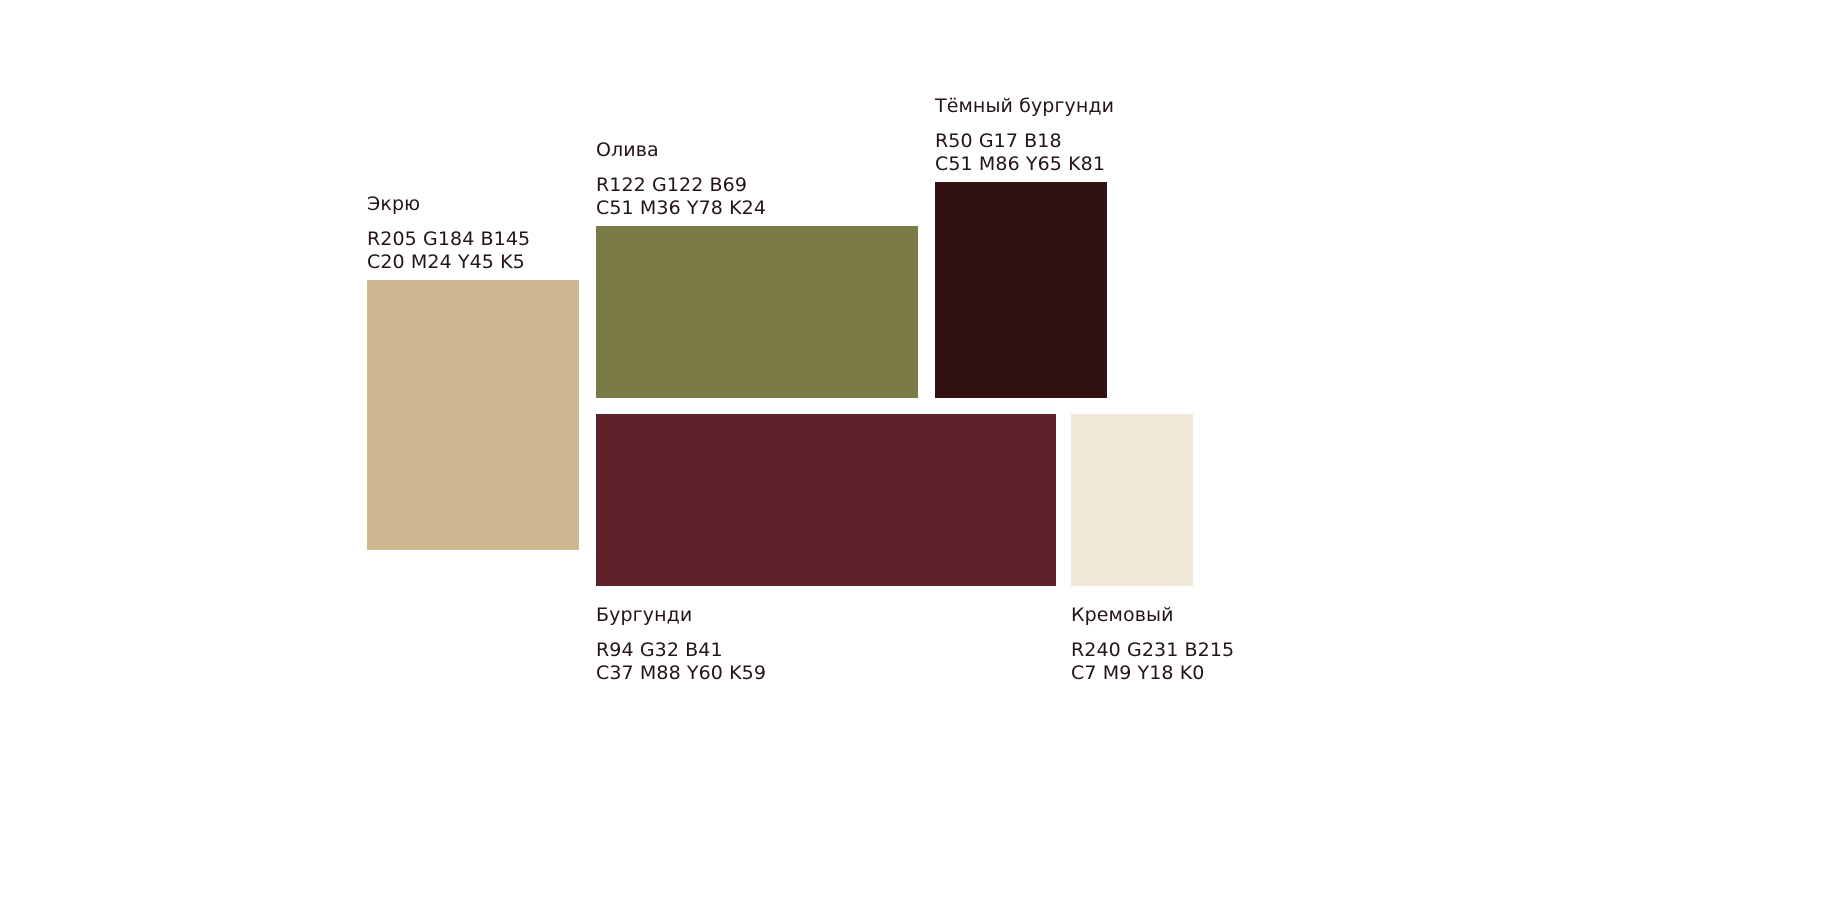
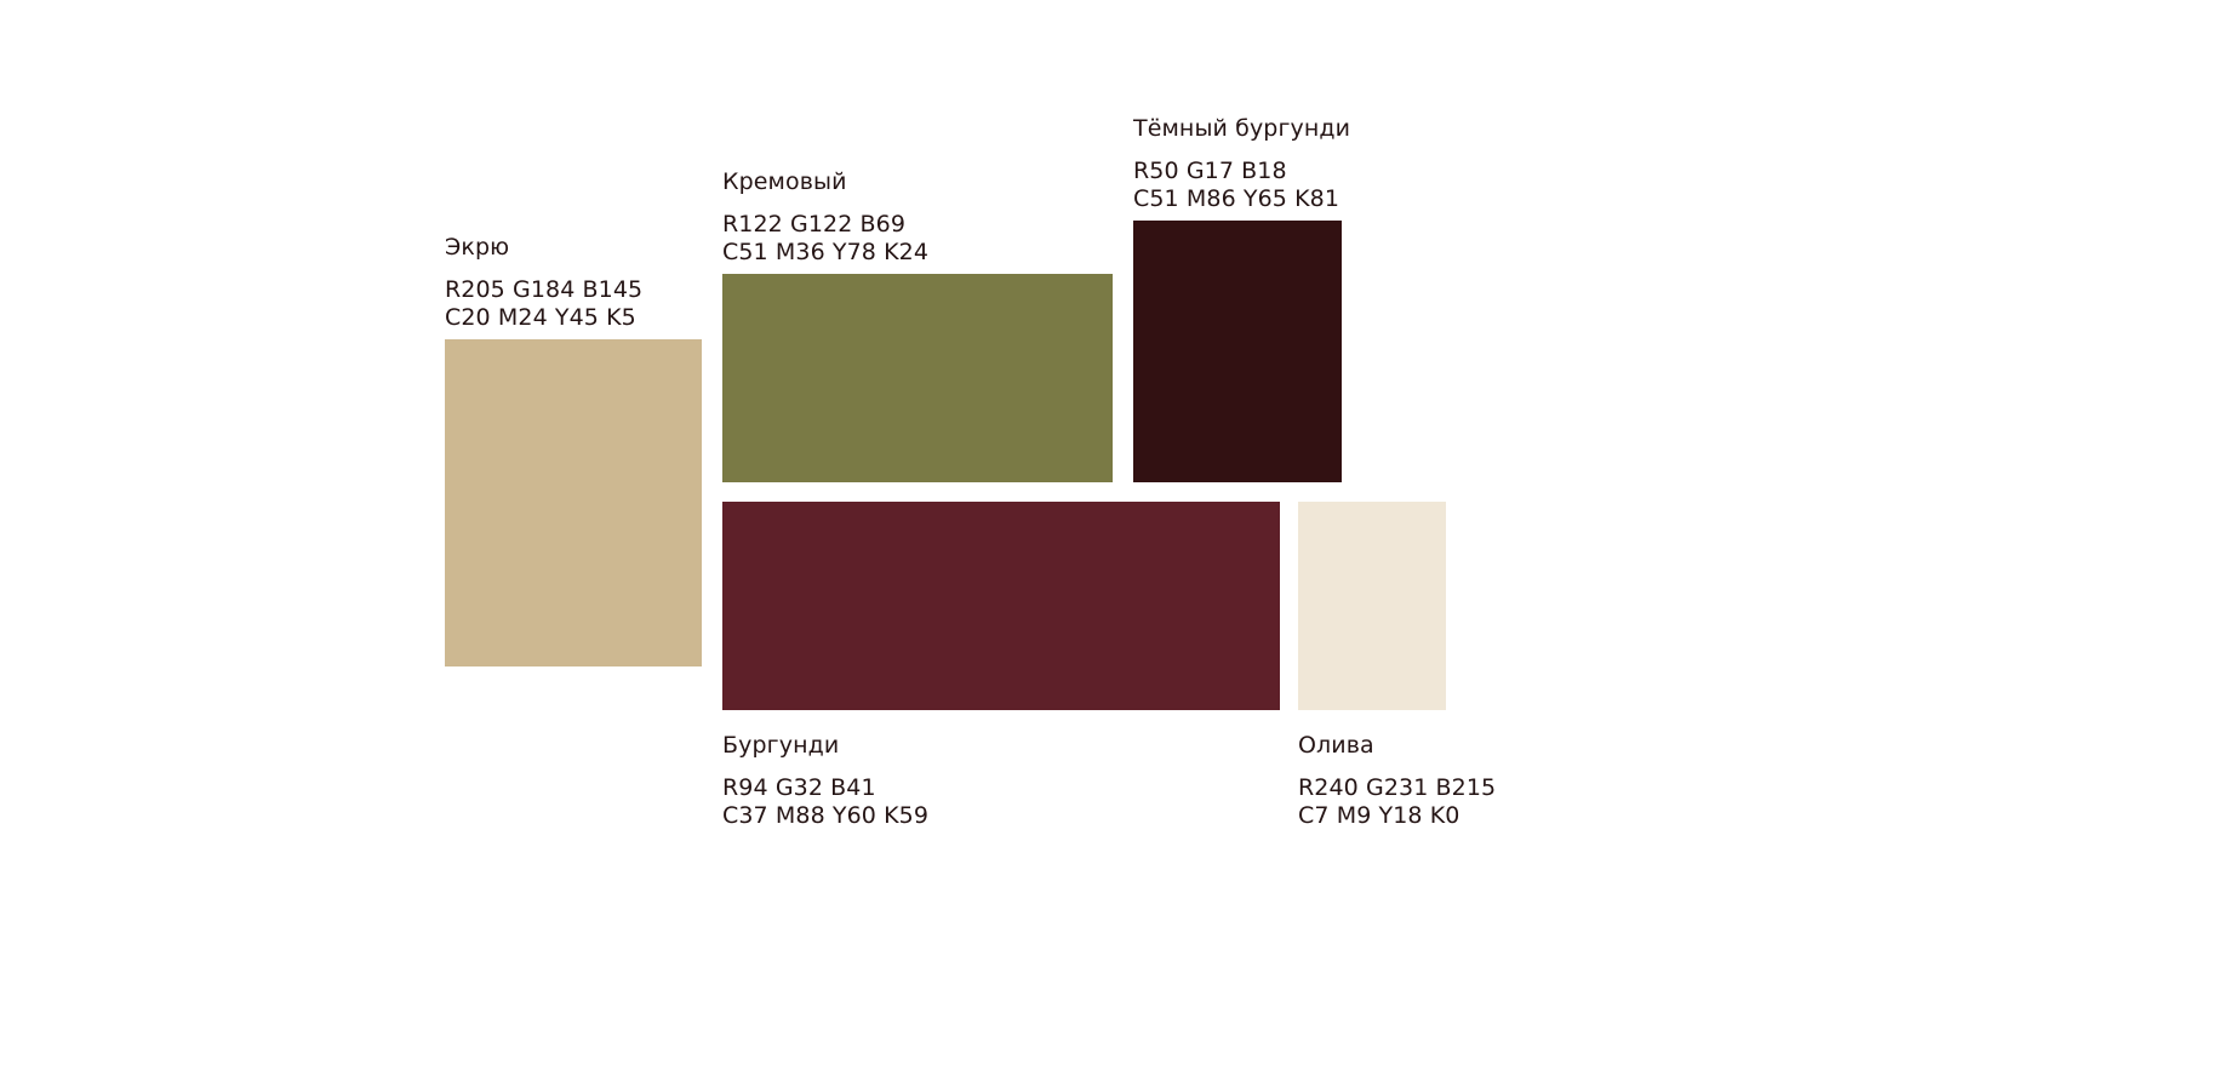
  Экрю
  R205 G184 B145
  C20 M24 Y45 K5
- Олива
+ Кремовый
  R122 G122 B69
  C51 M36 Y78 K24
  Тёмный бургунди
  R50 G17 B18
  C51 M86 Y65 K81
  Бургунди
  R94 G32 B41
  C37 M88 Y60 K59
- Кремовый
+ Олива
  R240 G231 B215
  C7 M9 Y18 K0
